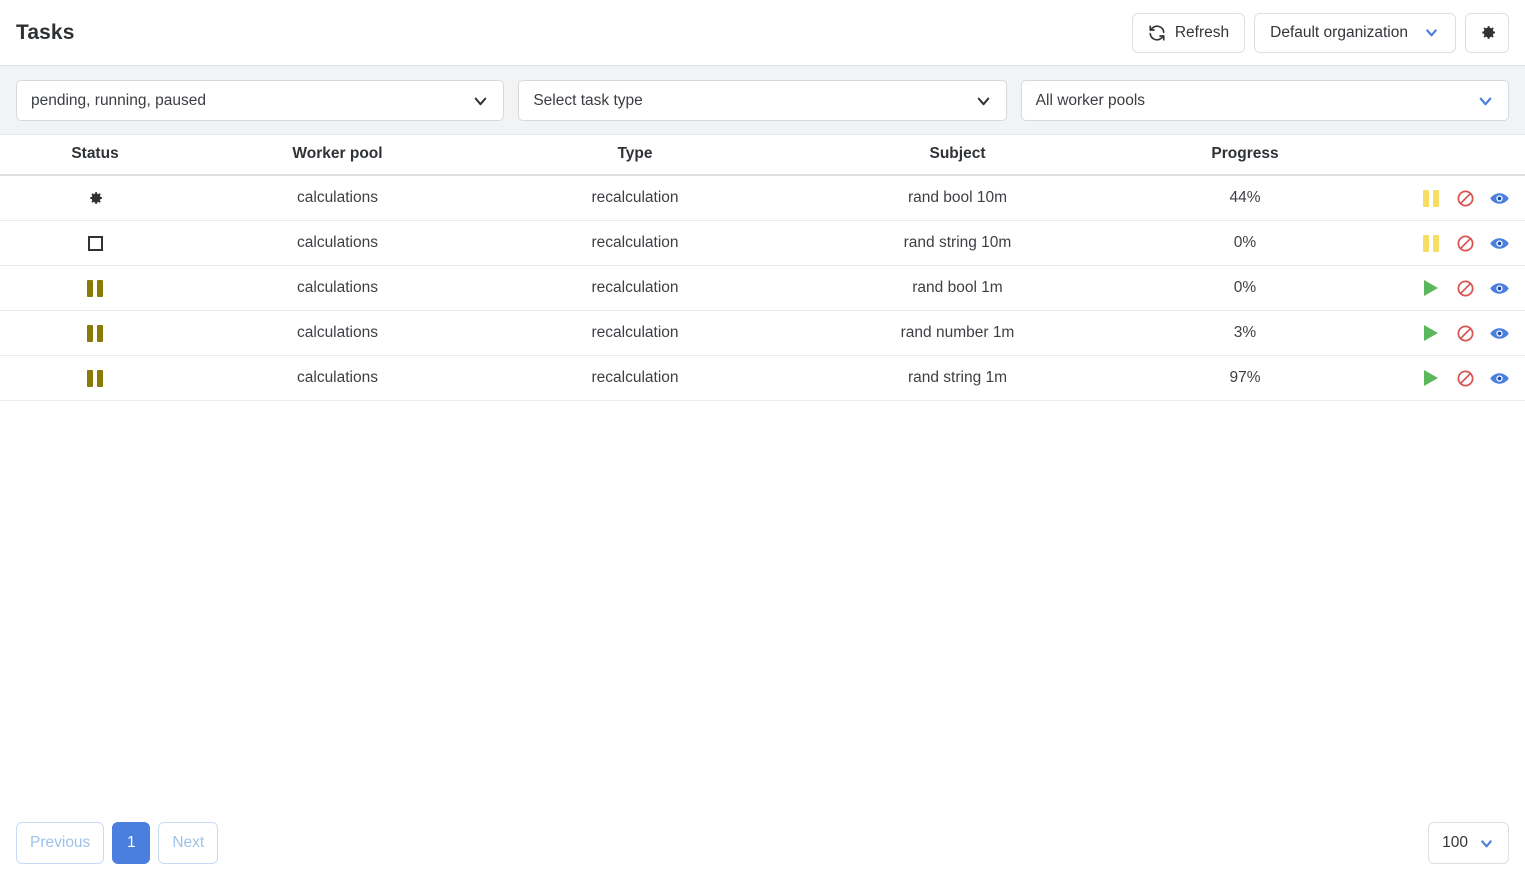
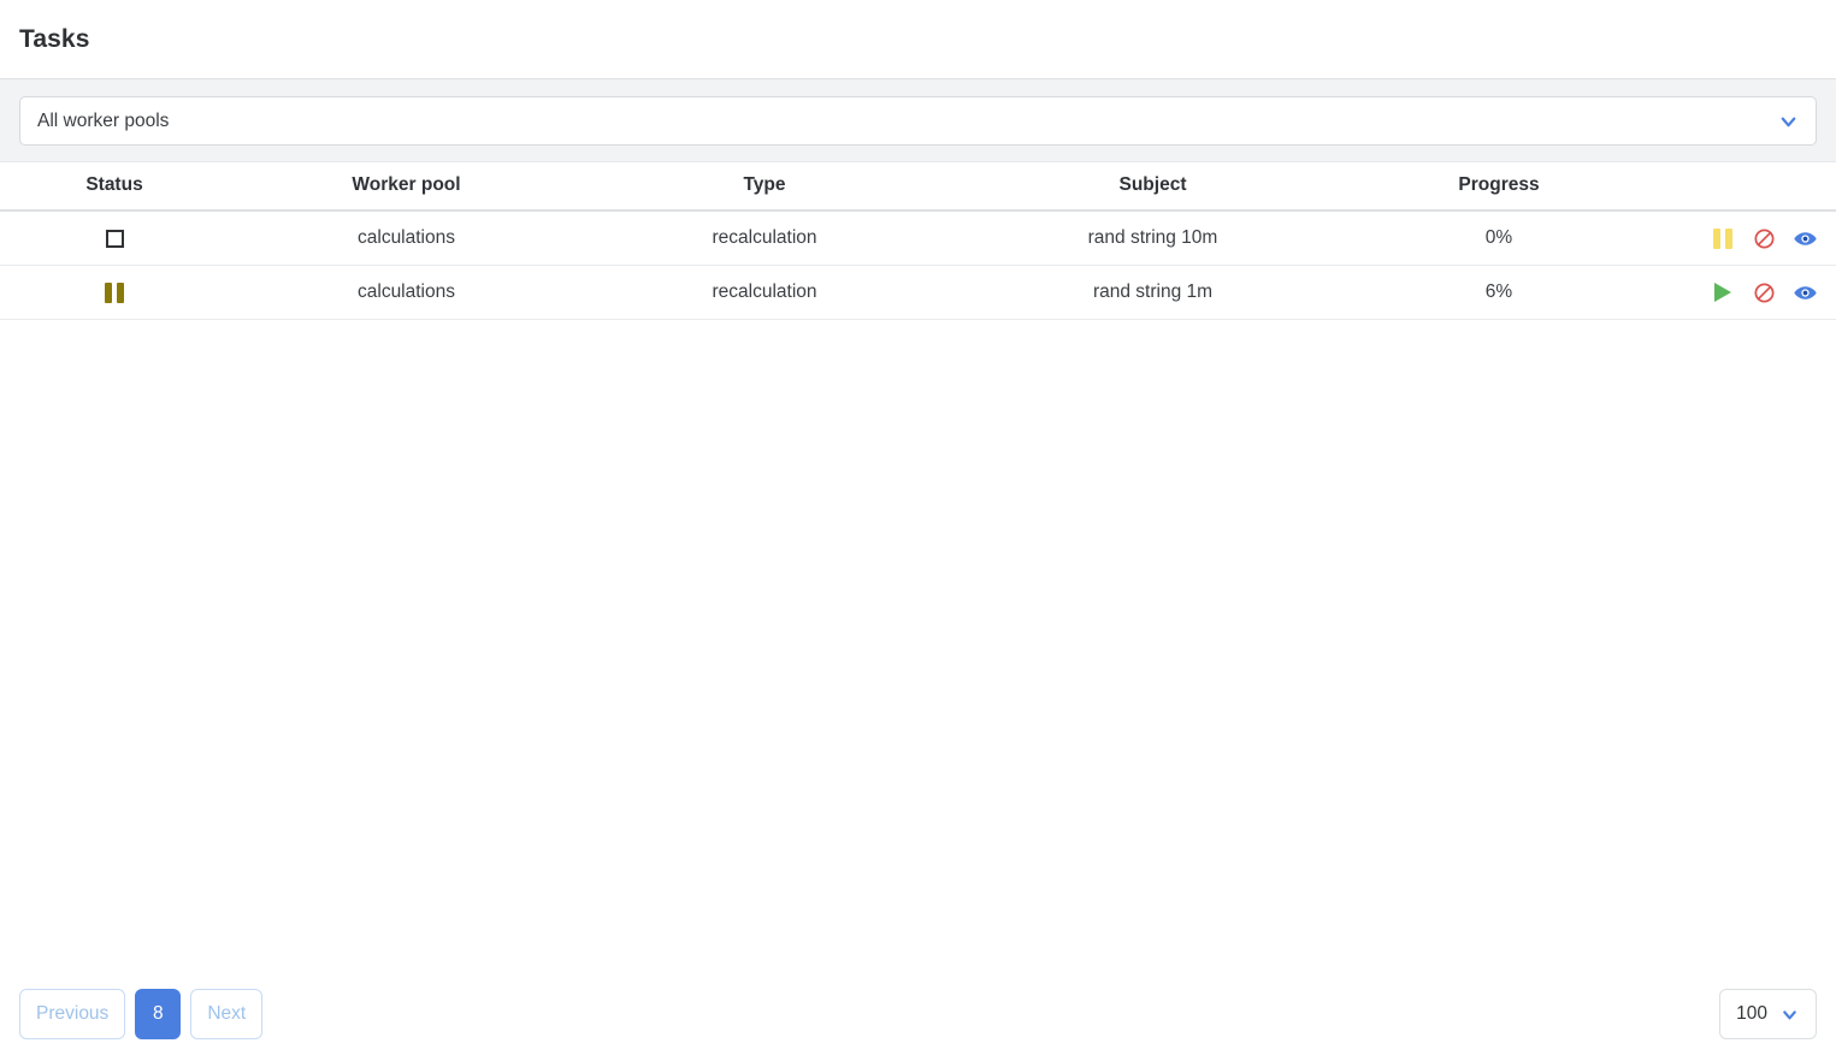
  Tasks
- Refresh
- Default organization
- pending, running, paused
- Select task type
  All worker pools
  Status	Worker pool	Type	Subject	Progress
- 	calculations	recalculation	rand bool 10m	44%
  	calculations	recalculation	rand string 10m	0%
- 	calculations	recalculation	rand bool 1m	0%
- 	calculations	recalculation	rand number 1m	3%
- 	calculations	recalculation	rand string 1m	97%
+ 	calculations	recalculation	rand string 1m	6%
  Previous
- 1
+ 8
  Next
  100
